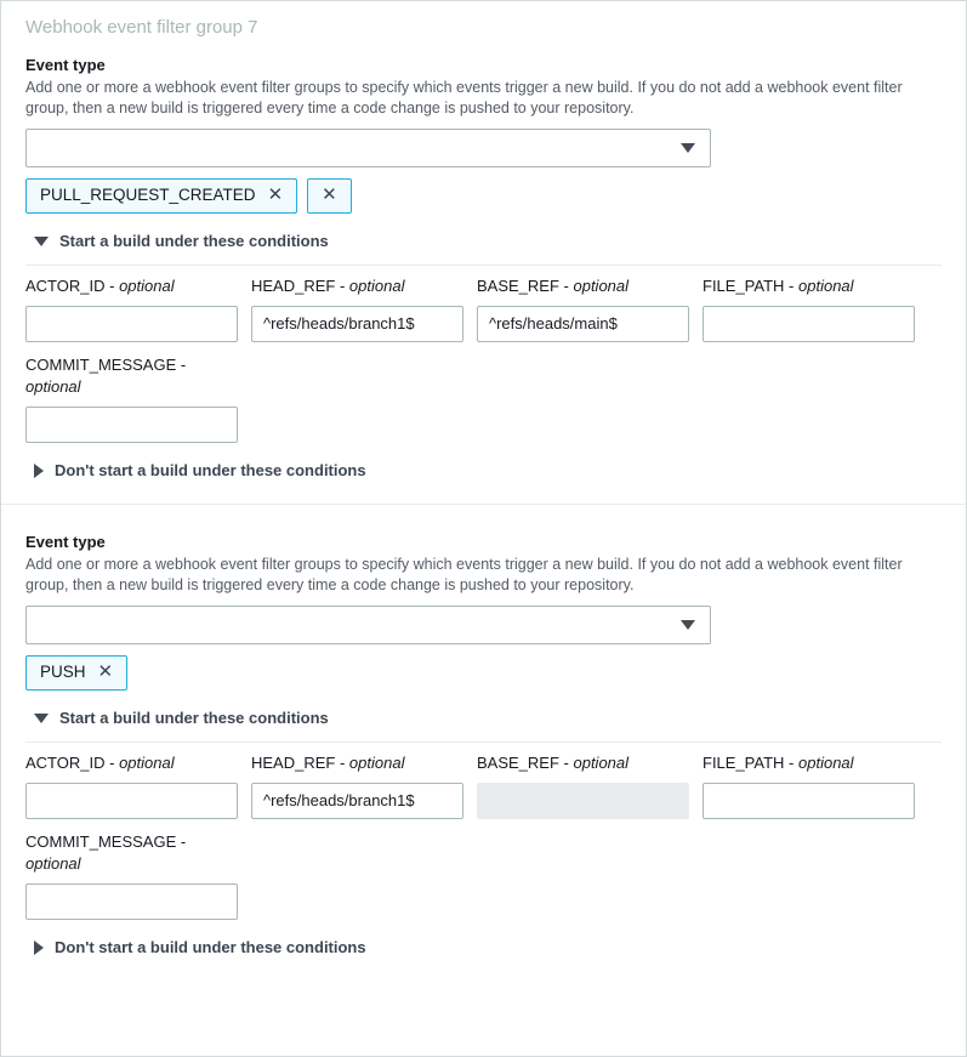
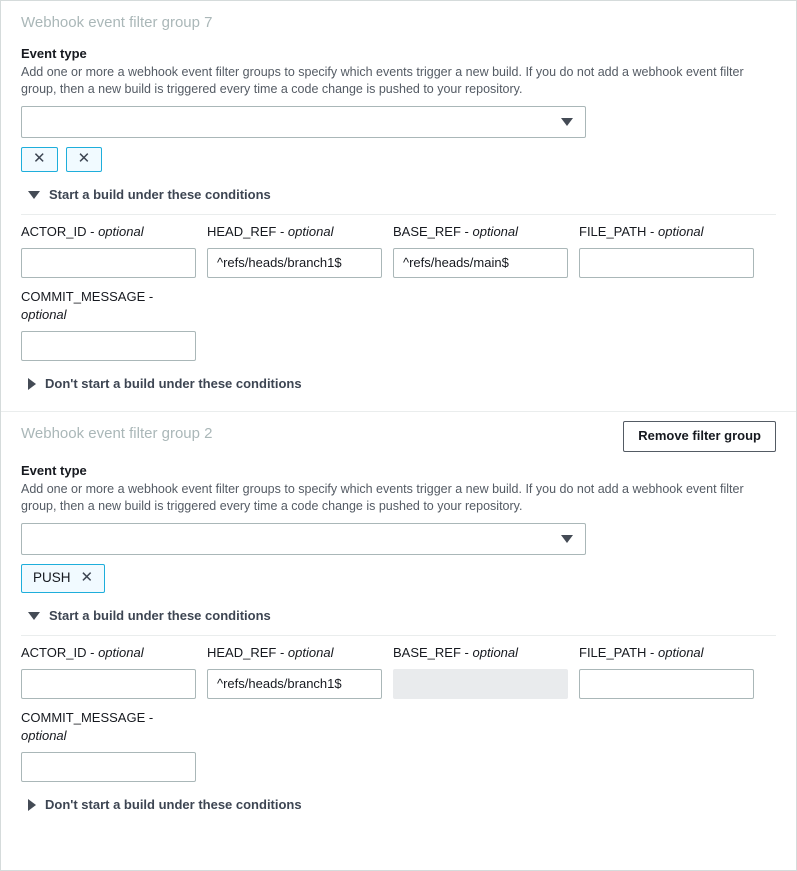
  Webhook event filter group 7
  Event type
  Add one or more a webhook event filter groups to specify which events trigger a new build. If you do not add a webhook event filter group, then a new build is triggered every time a code change is pushed to your repository.
- PULL_REQUEST_CREATED
  ✕
  ✕
  Start a build under these conditions
  ACTOR_ID - optional
  HEAD_REF - optional
  ^refs/heads/branch1$
  BASE_REF - optional
  ^refs/heads/main$
  FILE_PATH - optional
  COMMIT_MESSAGE -
  optional
  Don't start a build under these conditions
+ Webhook event filter group 2
+ Remove filter group
  Event type
  Add one or more a webhook event filter groups to specify which events trigger a new build. If you do not add a webhook event filter group, then a new build is triggered every time a code change is pushed to your repository.
  PUSH
  ✕
  Start a build under these conditions
  ACTOR_ID - optional
  HEAD_REF - optional
  ^refs/heads/branch1$
  BASE_REF - optional
  FILE_PATH - optional
  COMMIT_MESSAGE -
  optional
  Don't start a build under these conditions
